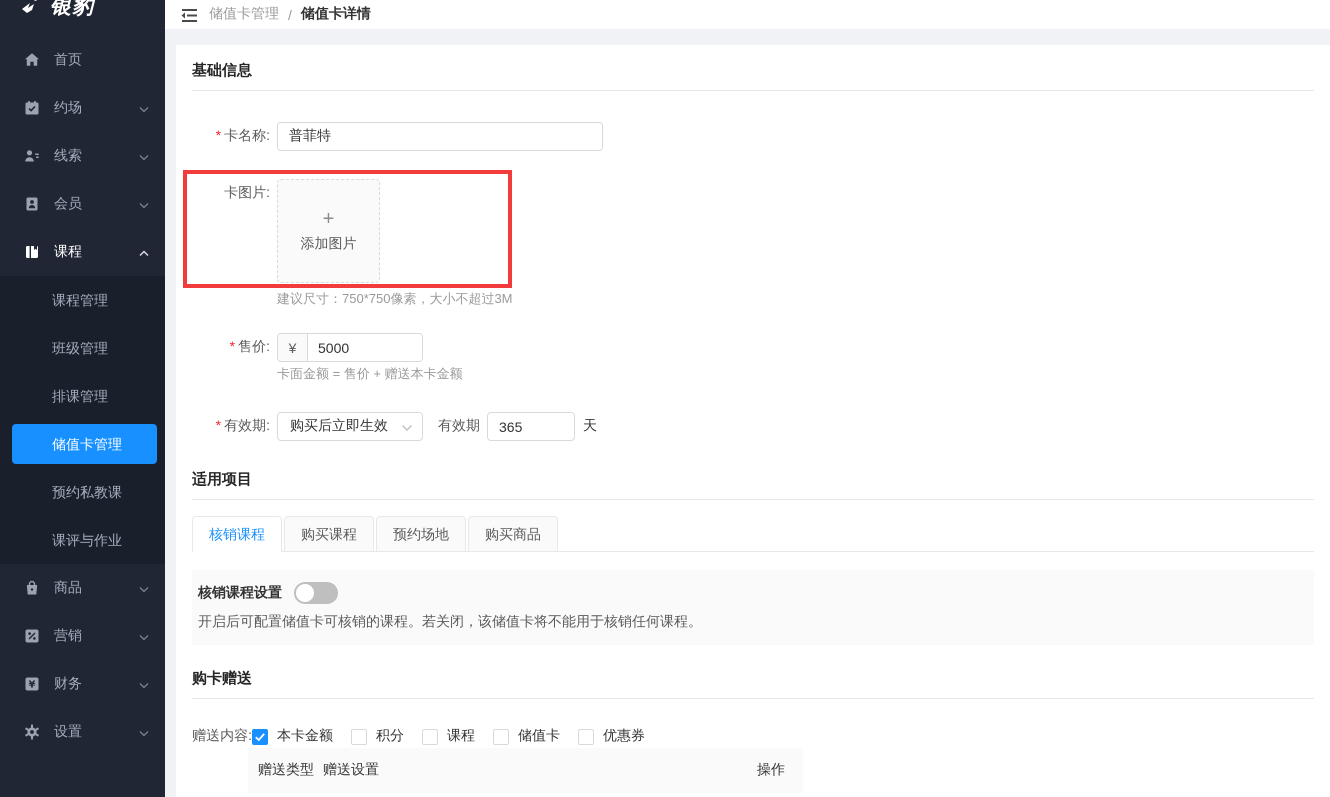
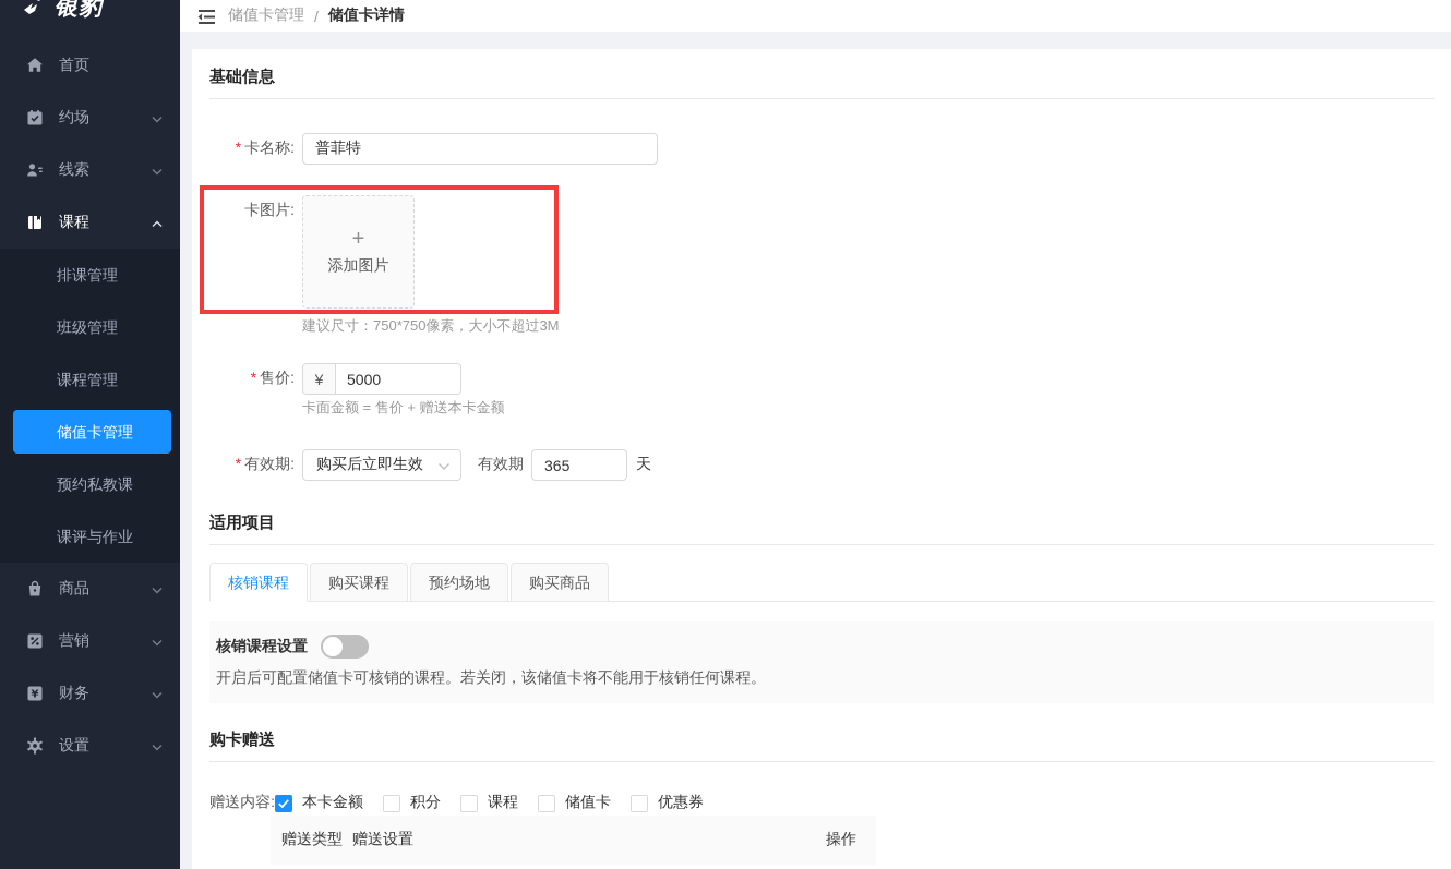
  银豹
  首页
  约场
  线索
- 会员
  课程
- 课程管理
+ 排课管理
  班级管理
- 排课管理
+ 课程管理
  储值卡管理
  预约私教课
  课评与作业
  商品
  营销
  ¥
  财务
  设置
  储值卡管理
  /
  储值卡详情
  基础信息
  * 卡名称:
  普菲特
  卡图片:
  +
  添加图片
  建议尺寸：750*750像素，大小不超过3M
  * 售价:
  ¥
  5000
  卡面金额 = 售价 + 赠送本卡金额
  * 有效期:
  购买后立即生效
  有效期
  365
  天
  适用项目
  核销课程
  购买课程
  预约场地
  购买商品
  核销课程设置
  开启后可配置储值卡可核销的课程。若关闭，该储值卡将不能用于核销任何课程。
  购卡赠送
  赠送内容:
  本卡金额
  积分
  课程
  储值卡
  优惠券
  赠送类型
  赠送设置
  操作
